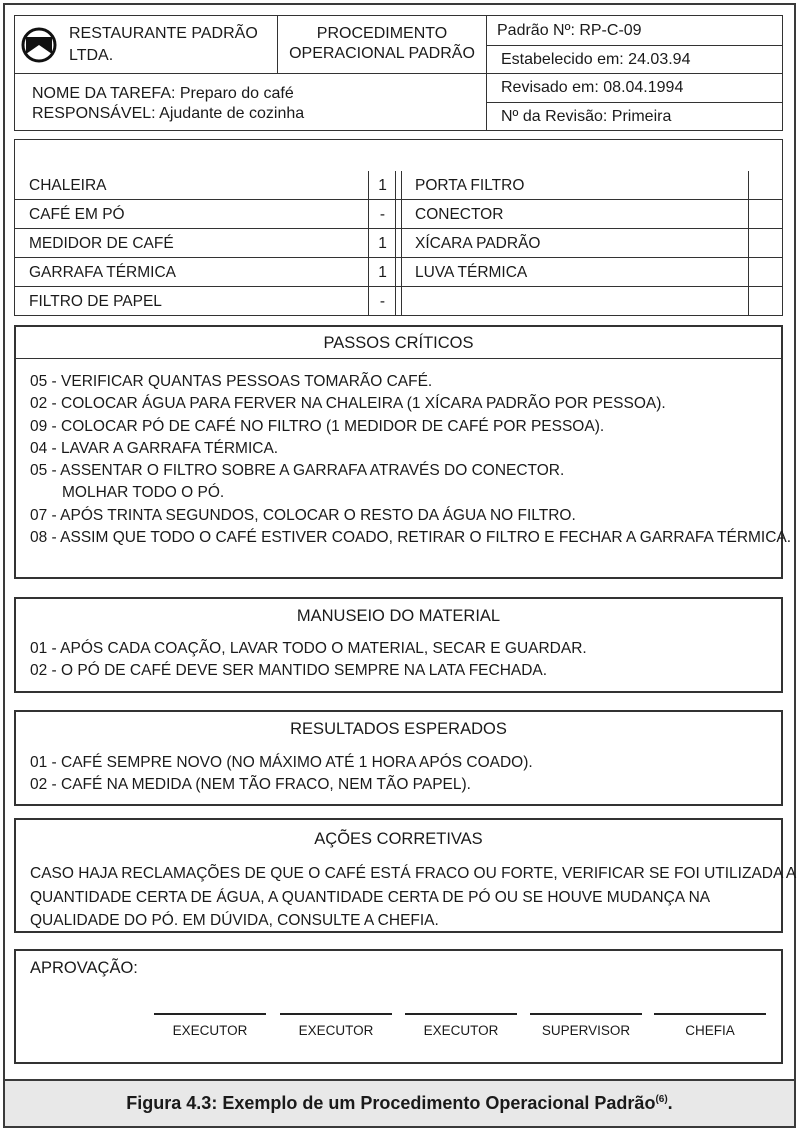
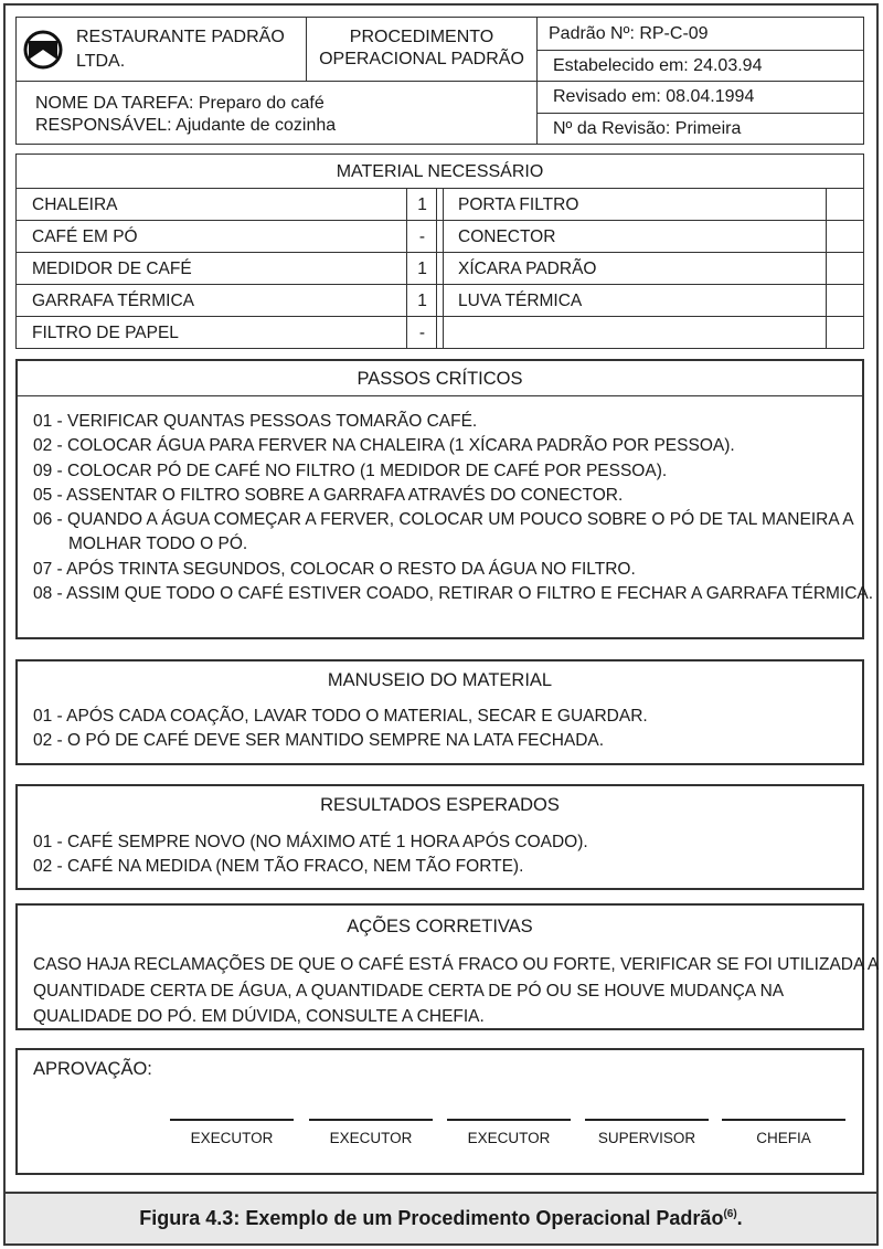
  RESTAURANTE PADRÃO
  LTDA.
  PROCEDIMENTO
  OPERACIONAL PADRÃO
  NOME DA TAREFA: Preparo do café
  RESPONSÁVEL: Ajudante de cozinha
  Padrão Nº: RP-C-09
  Estabelecido em: 24.03.94
  Revisado em: 08.04.1994
  Nº da Revisão: Primeira
+ MATERIAL NECESSÁRIO
  CHALEIRA
  1
  PORTA FILTRO
  CAFÉ EM PÓ
  -
  CONECTOR
  MEDIDOR DE CAFÉ
  1
  XÍCARA PADRÃO
  GARRAFA TÉRMICA
  1
  LUVA TÉRMICA
  FILTRO DE PAPEL
  -
  PASSOS CRÍTICOS
- 05 - VERIFICAR QUANTAS PESSOAS TOMARÃO CAFÉ.
+ 01 - VERIFICAR QUANTAS PESSOAS TOMARÃO CAFÉ.
  02 - COLOCAR ÁGUA PARA FERVER NA CHALEIRA (1 XÍCARA PADRÃO POR PESSOA).
  09 - COLOCAR PÓ DE CAFÉ NO FILTRO (1 MEDIDOR DE CAFÉ POR PESSOA).
- 04 - LAVAR A GARRAFA TÉRMICA.
  05 - ASSENTAR O FILTRO SOBRE A GARRAFA ATRAVÉS DO CONECTOR.
+ 06 - QUANDO A ÁGUA COMEÇAR A FERVER, COLOCAR UM POUCO SOBRE O PÓ DE TAL MANEIRA A
  MOLHAR TODO O PÓ.
  07 - APÓS TRINTA SEGUNDOS, COLOCAR O RESTO DA ÁGUA NO FILTRO.
  08 - ASSIM QUE TODO O CAFÉ ESTIVER COADO, RETIRAR O FILTRO E FECHAR A GARRAFA TÉRMICA.
  MANUSEIO DO MATERIAL
  01 - APÓS CADA COAÇÃO, LAVAR TODO O MATERIAL, SECAR E GUARDAR.
  02 - O PÓ DE CAFÉ DEVE SER MANTIDO SEMPRE NA LATA FECHADA.
  RESULTADOS ESPERADOS
  01 - CAFÉ SEMPRE NOVO (NO MÁXIMO ATÉ 1 HORA APÓS COADO).
- 02 - CAFÉ NA MEDIDA (NEM TÃO FRACO, NEM TÃO PAPEL).
+ 02 - CAFÉ NA MEDIDA (NEM TÃO FRACO, NEM TÃO FORTE).
  AÇÕES CORRETIVAS
  CASO HAJA RECLAMAÇÕES DE QUE O CAFÉ ESTÁ FRACO OU FORTE, VERIFICAR SE FOI UTILIZADA A
  QUANTIDADE CERTA DE ÁGUA, A QUANTIDADE CERTA DE PÓ OU SE HOUVE MUDANÇA NA
  QUALIDADE DO PÓ. EM DÚVIDA, CONSULTE A CHEFIA.
  APROVAÇÃO:
  EXECUTOR
  EXECUTOR
  EXECUTOR
  SUPERVISOR
  CHEFIA
  Figura 4.3: Exemplo de um Procedimento Operacional Padrão(6).
